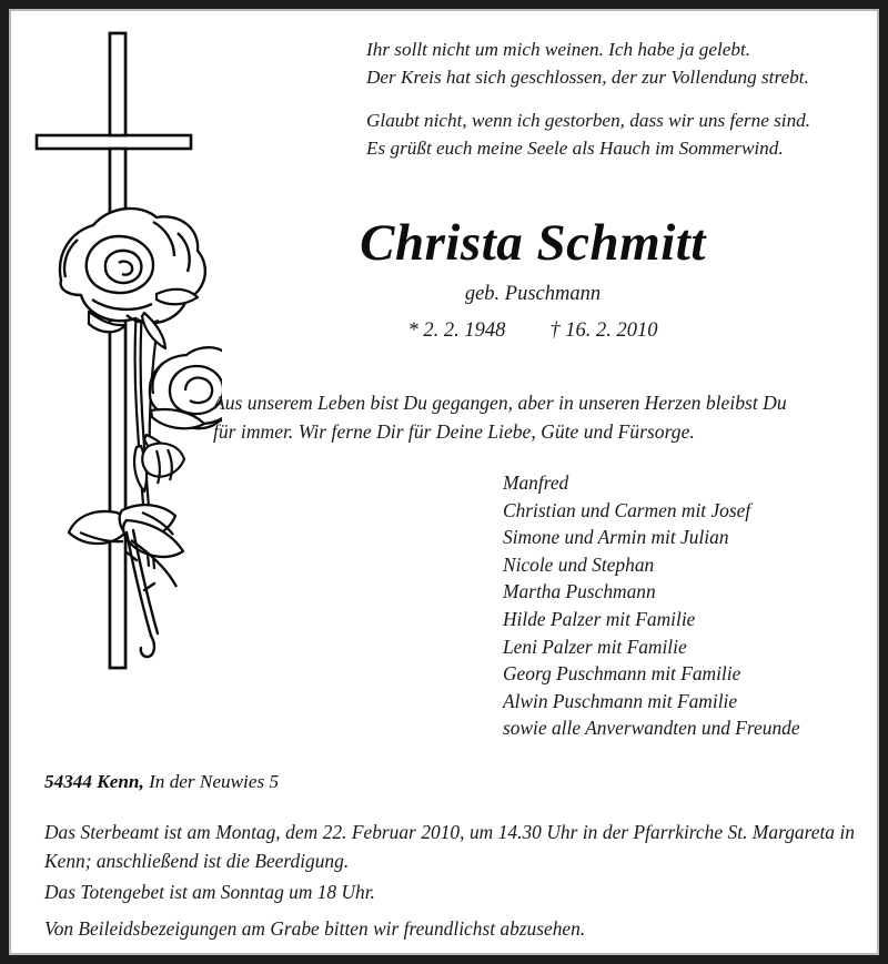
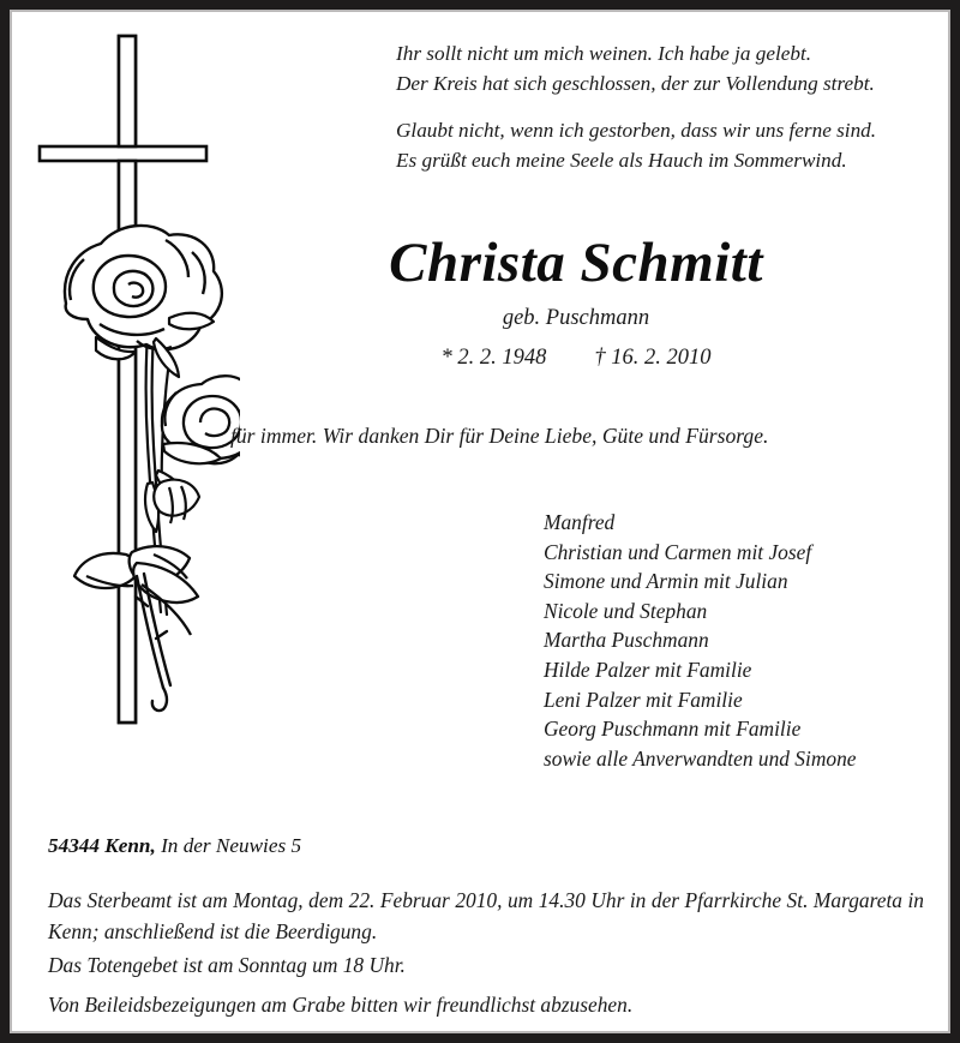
  Ihr sollt nicht um mich weinen. Ich habe ja gelebt.
  Der Kreis hat sich geschlossen, der zur Vollendung strebt.
  Glaubt nicht, wenn ich gestorben, dass wir uns ferne sind.
  Es grüßt euch meine Seele als Hauch im Sommerwind.
  Christa Schmitt
  geb. Puschmann
  * 2. 2. 1948 † 16. 2. 2010
- Aus unserem Leben bist Du gegangen, aber in unseren Herzen bleibst Du
- für immer. Wir ferne Dir für Deine Liebe, Güte und Fürsorge.
+ für immer. Wir danken Dir für Deine Liebe, Güte und Fürsorge.
  Manfred
  Christian und Carmen mit Josef
  Simone und Armin mit Julian
  Nicole und Stephan
  Martha Puschmann
  Hilde Palzer mit Familie
  Leni Palzer mit Familie
  Georg Puschmann mit Familie
- Alwin Puschmann mit Familie
- sowie alle Anverwandten und Freunde
+ sowie alle Anverwandten und Simone
  54344 Kenn, In der Neuwies 5
  Das Sterbeamt ist am Montag, dem 22. Februar 2010, um 14.30 Uhr in der Pfarrkirche St. Margareta in Kenn; anschließend ist die Beerdigung.
  Das Totengebet ist am Sonntag um 18 Uhr.
  Von Beileidsbezeigungen am Grabe bitten wir freundlichst abzusehen.
